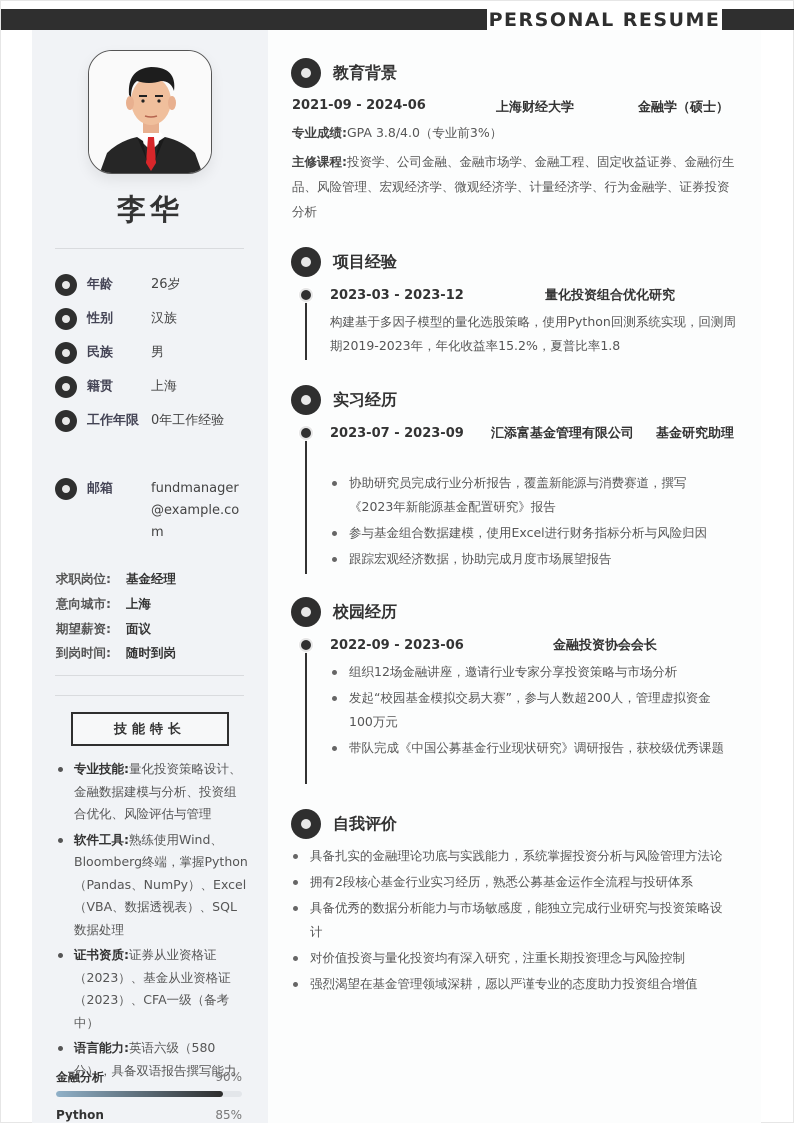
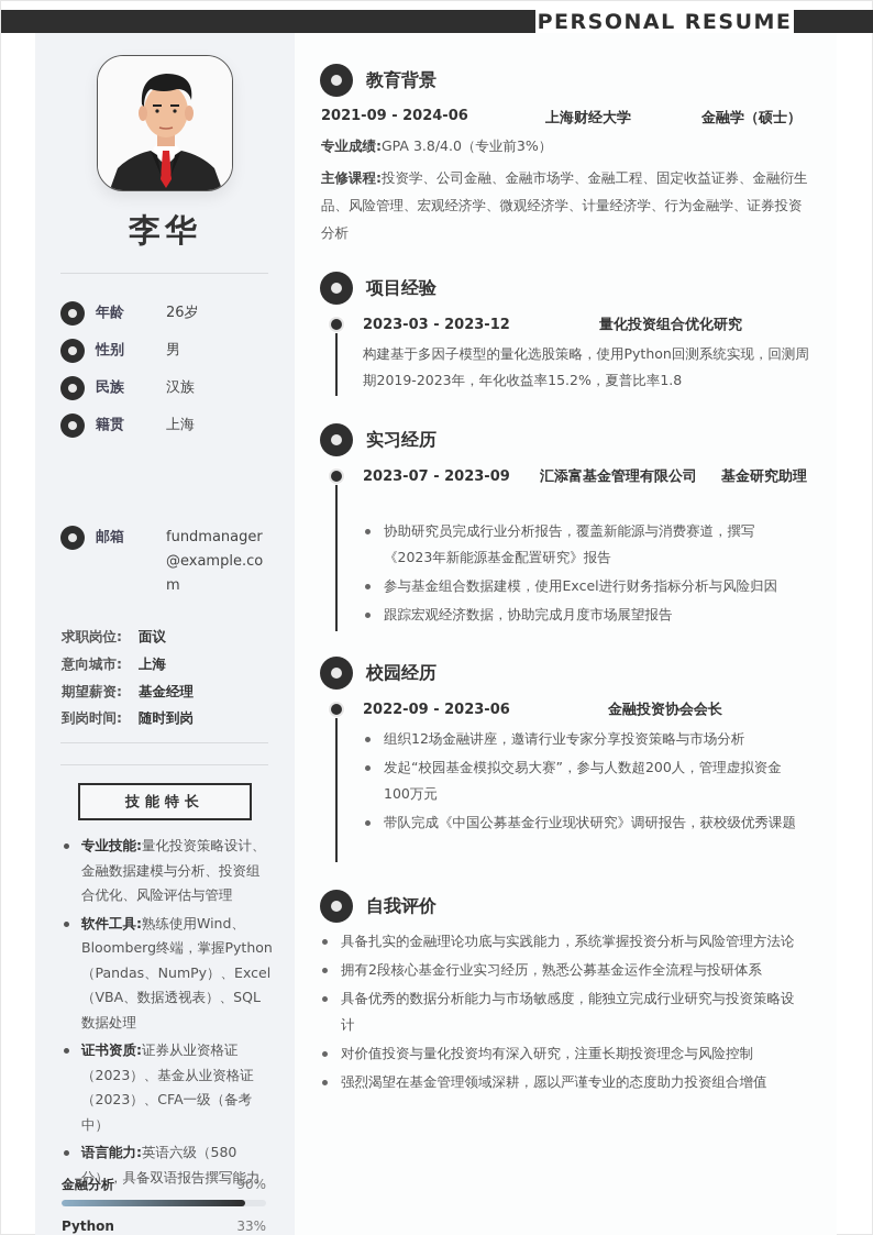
  PERSONAL RESUME
  李华
  年龄
  26岁
  性别
- 汉族
+ 男
  民族
- 男
+ 汉族
  籍贯
  上海
- 工作年限
- 0年工作经验
  邮箱
  fundmanager@example.com
  求职岗位:
- 基金经理
+ 面议
  意向城市:
  上海
  期望薪资:
- 面议
+ 基金经理
  到岗时间:
  随时到岗
  技能特长
  专业技能:量化投资策略设计、金融数据建模与分析、投资组合优化、风险评估与管理
  软件工具:熟练使用Wind、Bloomberg终端，掌握Python（Pandas、NumPy）、Excel（VBA、数据透视表）、SQL数据处理
  证书资质:证券从业资格证（2023）、基金从业资格证（2023）、CFA一级（备考中）
  语言能力:英语六级（580分），具备双语报告撰写能力
  金融分析
  90%
  Python
- 85%
+ 33%
  教育背景
  2021-09 - 2024-06
  上海财经大学
  金融学（硕士）
  专业成绩:GPA 3.8/4.0（专业前3%）
  主修课程:投资学、公司金融、金融市场学、金融工程、固定收益证券、金融衍生品、风险管理、宏观经济学、微观经济学、计量经济学、行为金融学、证券投资分析
  项目经验
  2023-03 - 2023-12
  量化投资组合优化研究
  构建基于多因子模型的量化选股策略，使用Python回测系统实现，回测周期2019-2023年，年化收益率15.2%，夏普比率1.8
  实习经历
  2023-07 - 2023-09
  汇添富基金管理有限公司
  基金研究助理
  协助研究员完成行业分析报告，覆盖新能源与消费赛道，撰写《2023年新能源基金配置研究》报告
  参与基金组合数据建模，使用Excel进行财务指标分析与风险归因
  跟踪宏观经济数据，协助完成月度市场展望报告
  校园经历
  2022-09 - 2023-06
  金融投资协会会长
  组织12场金融讲座，邀请行业专家分享投资策略与市场分析
  发起“校园基金模拟交易大赛”，参与人数超200人，管理虚拟资金100万元
  带队完成《中国公募基金行业现状研究》调研报告，获校级优秀课题
  自我评价
  具备扎实的金融理论功底与实践能力，系统掌握投资分析与风险管理方法论
  拥有2段核心基金行业实习经历，熟悉公募基金运作全流程与投研体系
  具备优秀的数据分析能力与市场敏感度，能独立完成行业研究与投资策略设计
  对价值投资与量化投资均有深入研究，注重长期投资理念与风险控制
  强烈渴望在基金管理领域深耕，愿以严谨专业的态度助力投资组合增值
